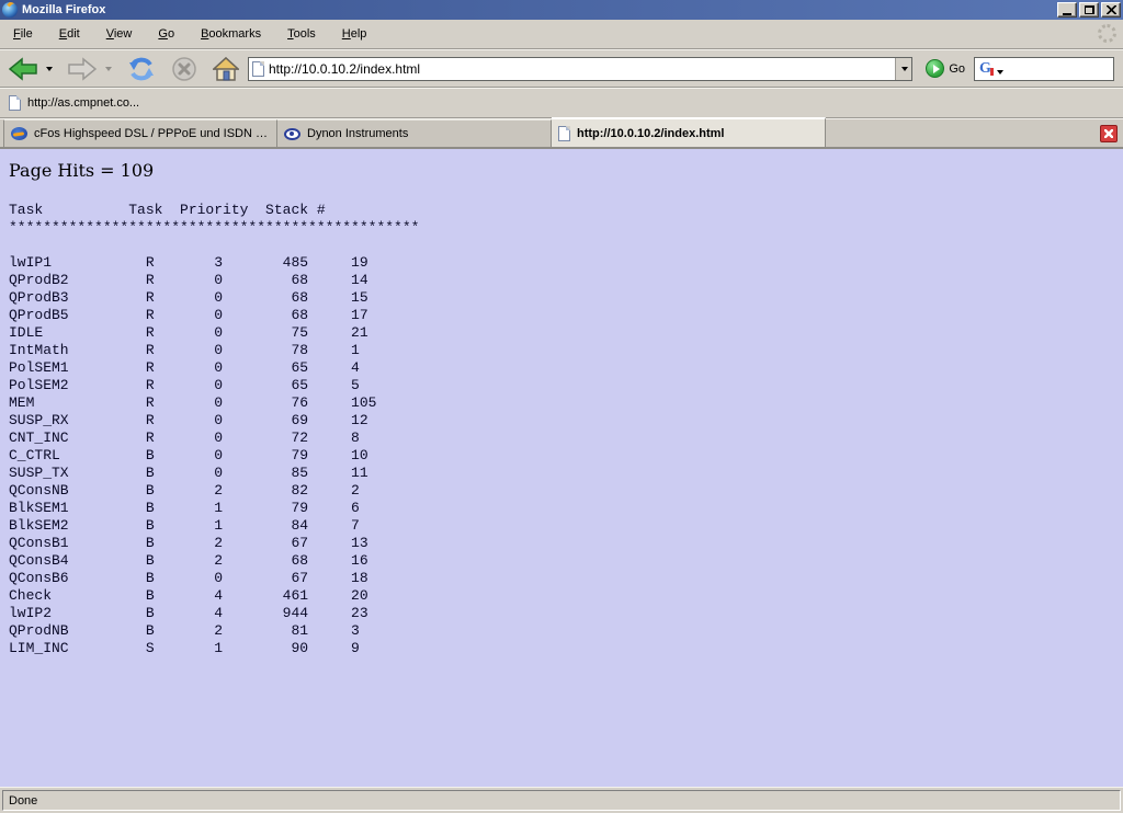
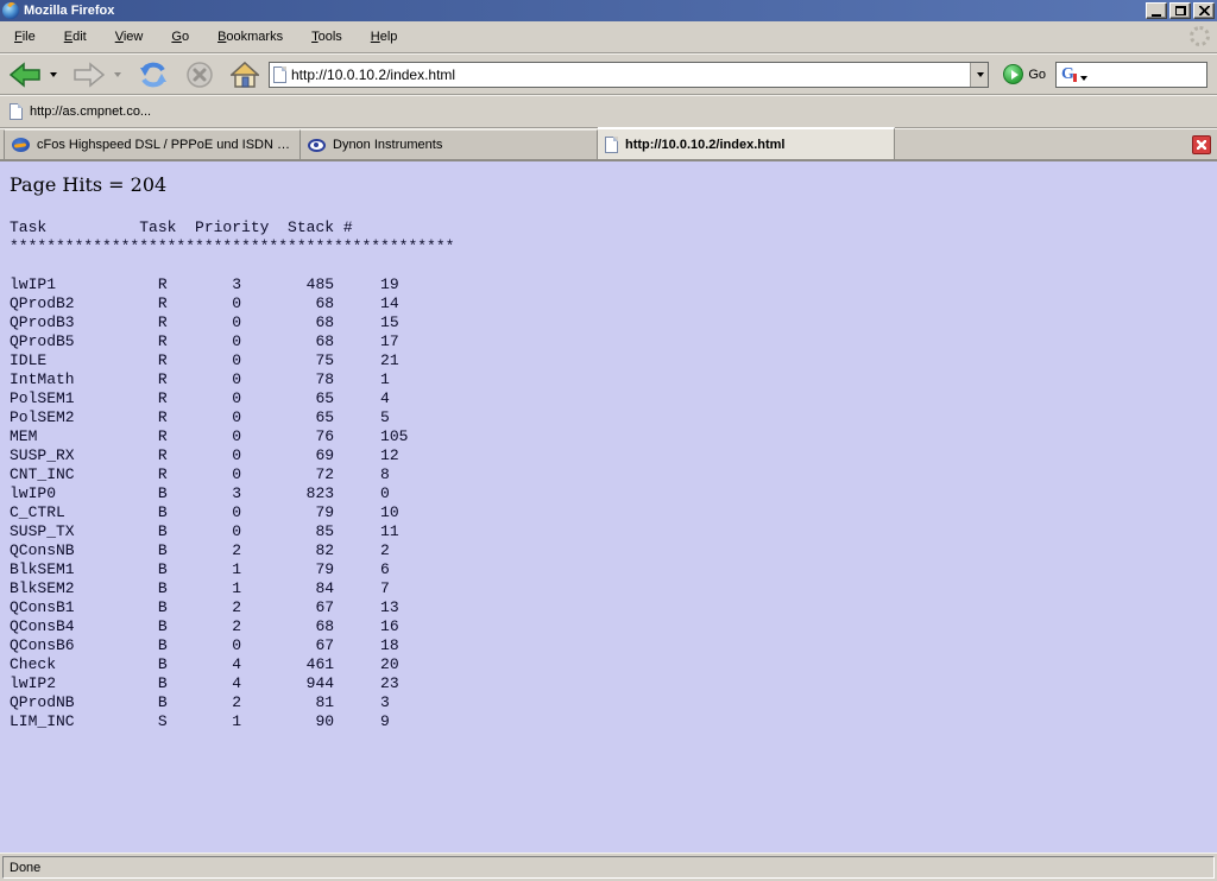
  Mozilla Firefox
  File Edit View Go Bookmarks Tools Help
  http://10.0.10.2/index.html
  Go
  G
  http://as.cmpnet.co...
  cFos Highspeed DSL / PPPoE und ISDN CA
  Dynon Instruments
  http://10.0.10.2/index.html
- Page Hits = 109
+ Page Hits = 204
  Task Task Priority Stack #
  ************************************************
  lwIP1 R 3 485 19
  QProdB2 R 0 68 14
  QProdB3 R 0 68 15
  QProdB5 R 0 68 17
  IDLE R 0 75 21
  IntMath R 0 78 1
  PolSEM1 R 0 65 4
  PolSEM2 R 0 65 5
  MEM R 0 76 105
  SUSP_RX R 0 69 12
  CNT_INC R 0 72 8
+ lwIP0 B 3 823 0
  C_CTRL B 0 79 10
  SUSP_TX B 0 85 11
  QConsNB B 2 82 2
  BlkSEM1 B 1 79 6
  BlkSEM2 B 1 84 7
  QConsB1 B 2 67 13
  QConsB4 B 2 68 16
  QConsB6 B 0 67 18
  Check B 4 461 20
  lwIP2 B 4 944 23
  QProdNB B 2 81 3
  LIM_INC S 1 90 9
  Done
